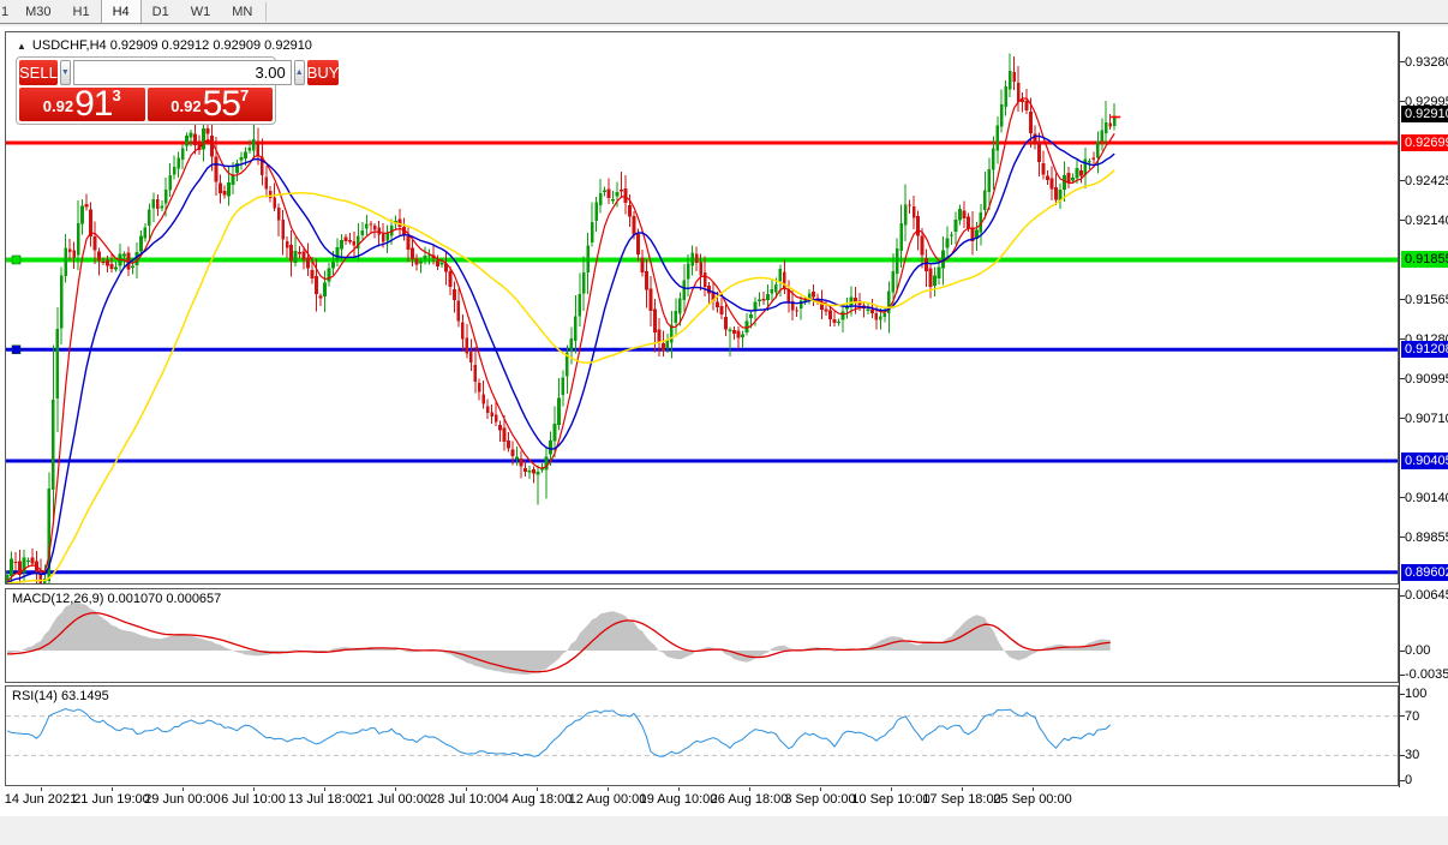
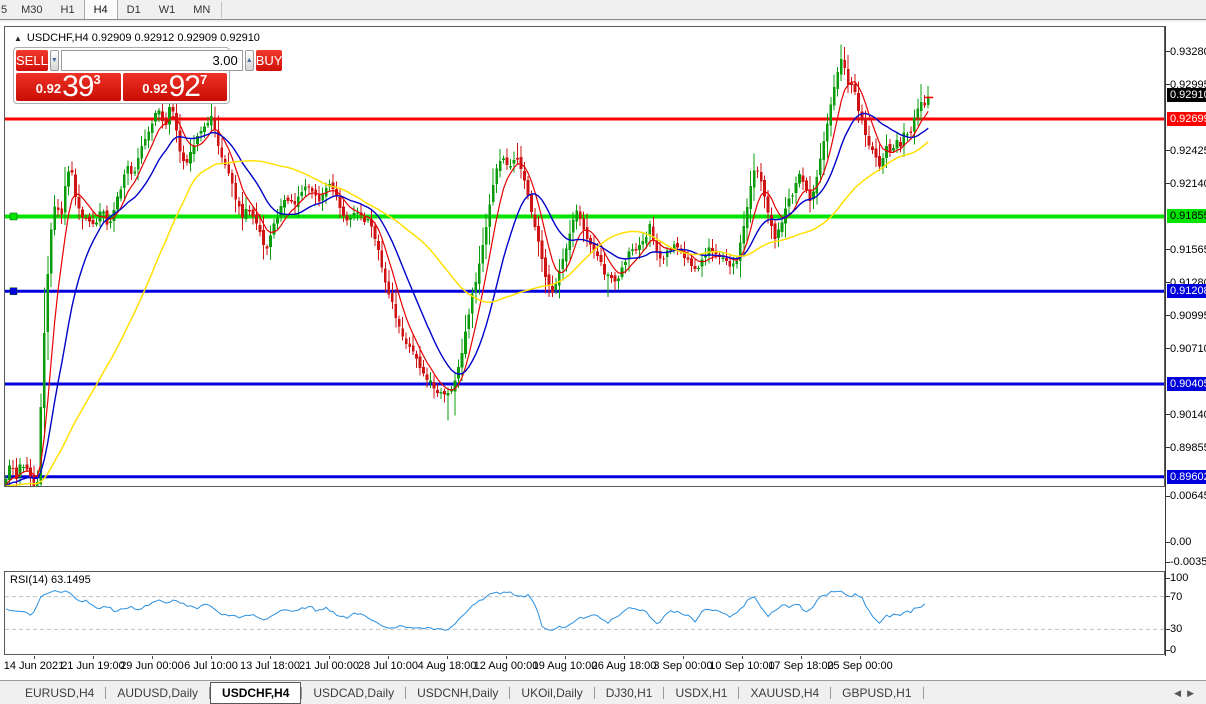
- 1
+ 5
  M30
  H1
  H4
  D1
  W1
  MN
  ▲
  USDCHF,H4 0.92909 0.92912 0.92909 0.92910
  SELL
  3.00
  BUY
  0.92
- 91
+ 39
  3
  0.92
- 55
+ 92
  7
- MACD(12,26,9) 0.001070 0.000657
  RSI(14) 63.1495
  14 Jun 2021
  21 Jun 19:00
  29 Jun 00:00
  6 Jul 10:00
  13 Jul 18:00
  21 Jul 00:00
  28 Jul 10:00
  4 Aug 18:00
  12 Aug 00:00
  19 Aug 10:00
  26 Aug 18:00
  3 Sep 00:00
  10 Sep 10:00
  17 Sep 18:00
  25 Sep 00:00
  0.9328
  0.9299
  0.9242
  0.9214
  0.9156
  0.9128
  0.9099
  0.9071
  0.9014
  0.8985
  0.9269
  0.9185
  0.9120
  0.9040
  0.8960
  0.9291
  0.0064
  0.00
  -0.0035
  100
  70
  30
  0
+ EURUSD,H4
+ AUDUSD,Daily
+ USDCHF,H4
+ USDCAD,Daily
+ USDCNH,Daily
+ UKOil,Daily
+ DJ30,H1
+ USDX,H1
+ XAUUSD,H4
+ GBPUSD,H1
+ ◀▶
